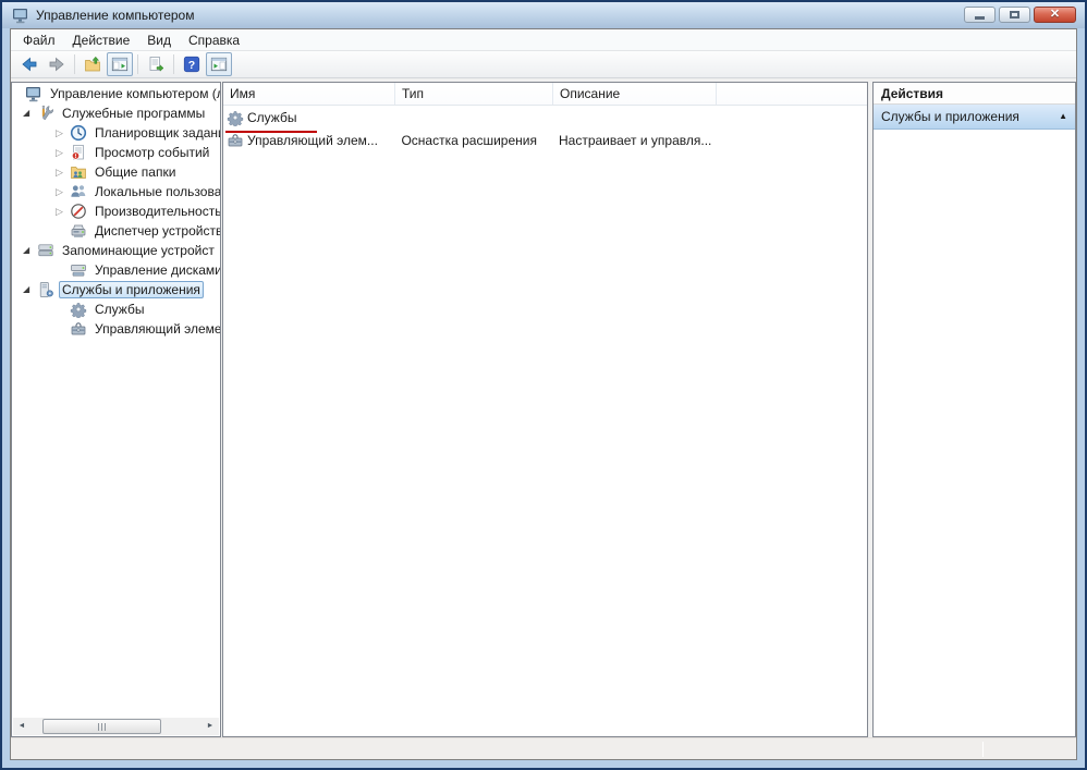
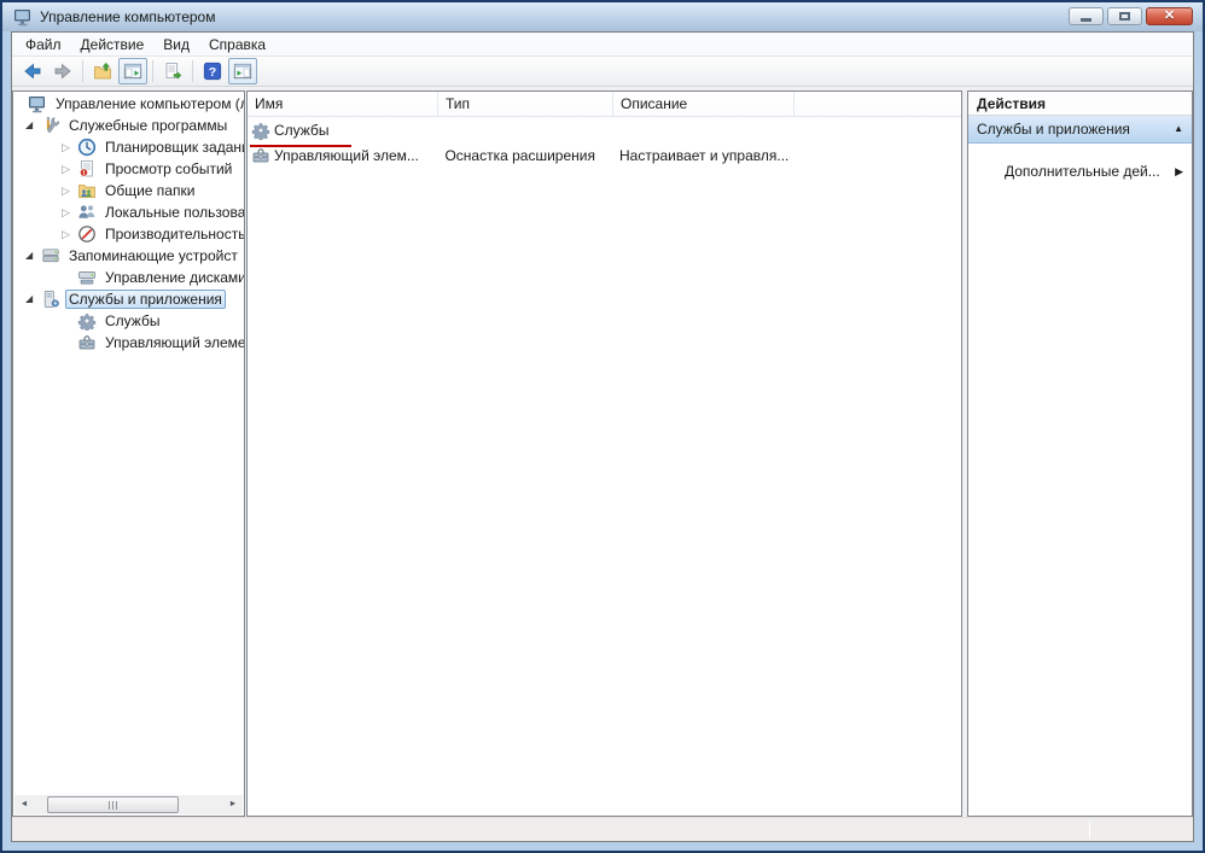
  Управление компьютером
  ✕
  Файл
  Действие
  Вид
  Справка
  ?
  Управление компьютером (
  ◢
  Служебные программы
  ▷
  Планировщик задан
  ▷
  Просмотр событий
  ▷
  Общие папки
  ▷
  Локальные пользова
  ▷
  Производительность
- Диспетчер устройств
  ◢
  Запоминающие устройст
  Управление дисками
  ◢
  Службы и приложения
  Службы
  Управляющий элеме
  Имя
  Тип
  Описание
  Службы
  Управляющий элем...
  Оснастка расширения
  Настраивает и управля...
  Действия
  Службы и приложения
  ▲
+ Дополнительные дей...
+ ▶
